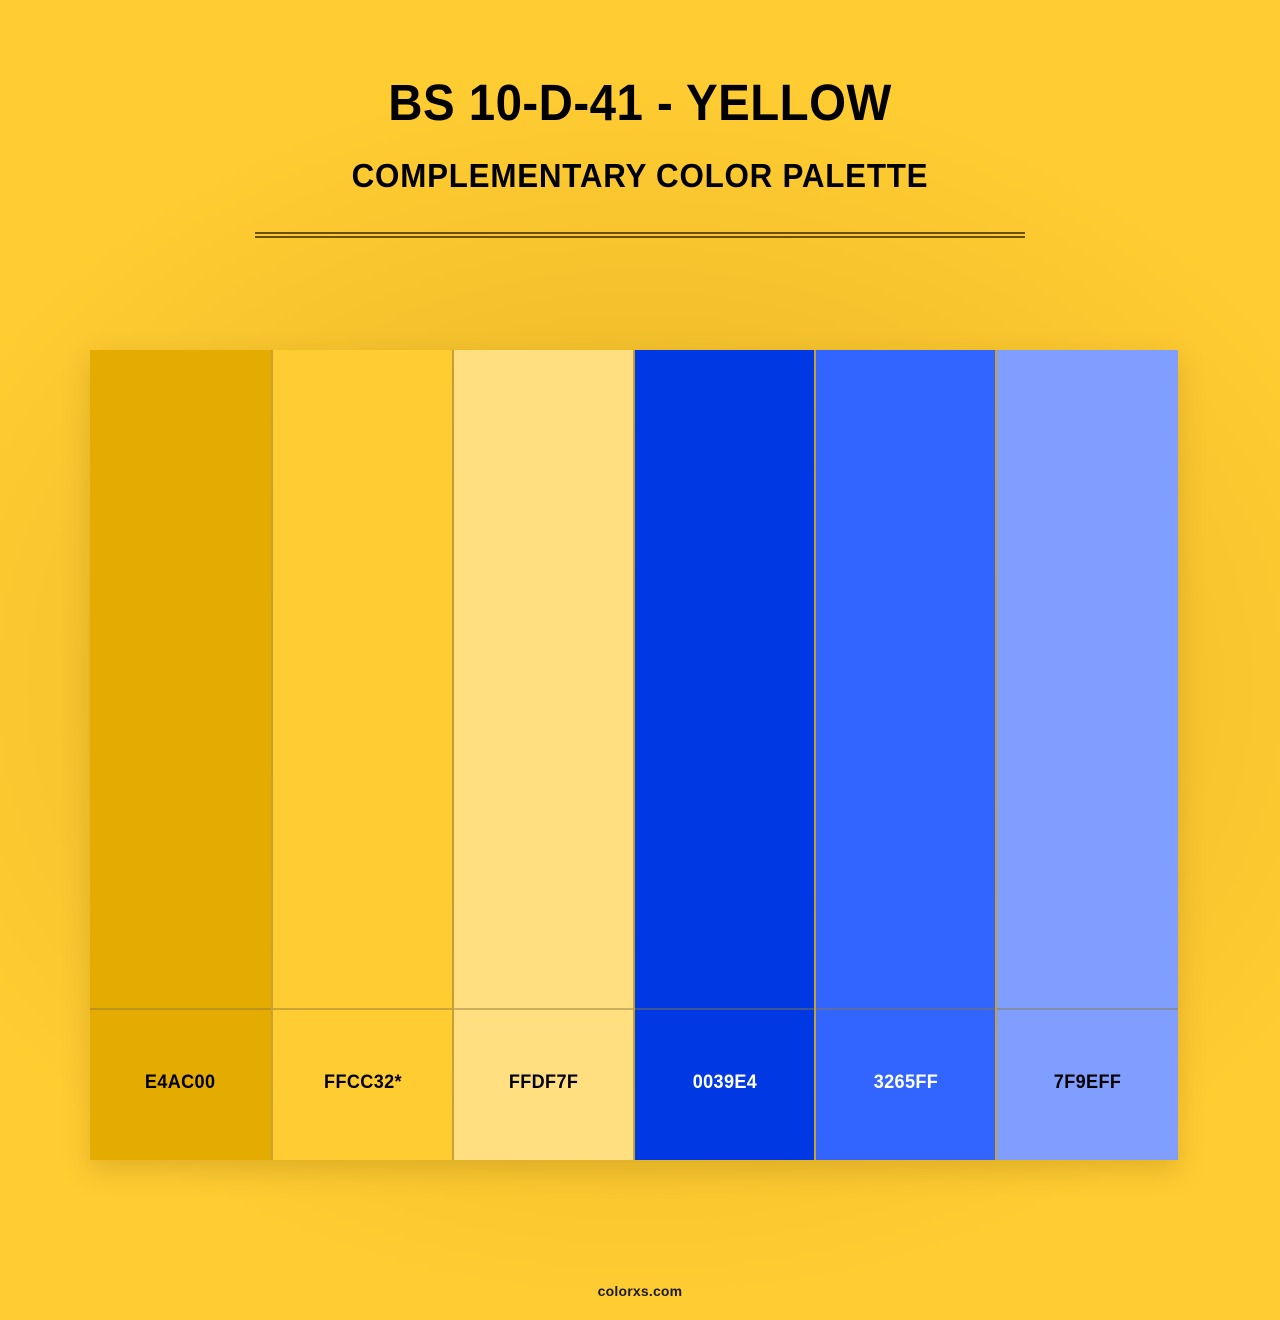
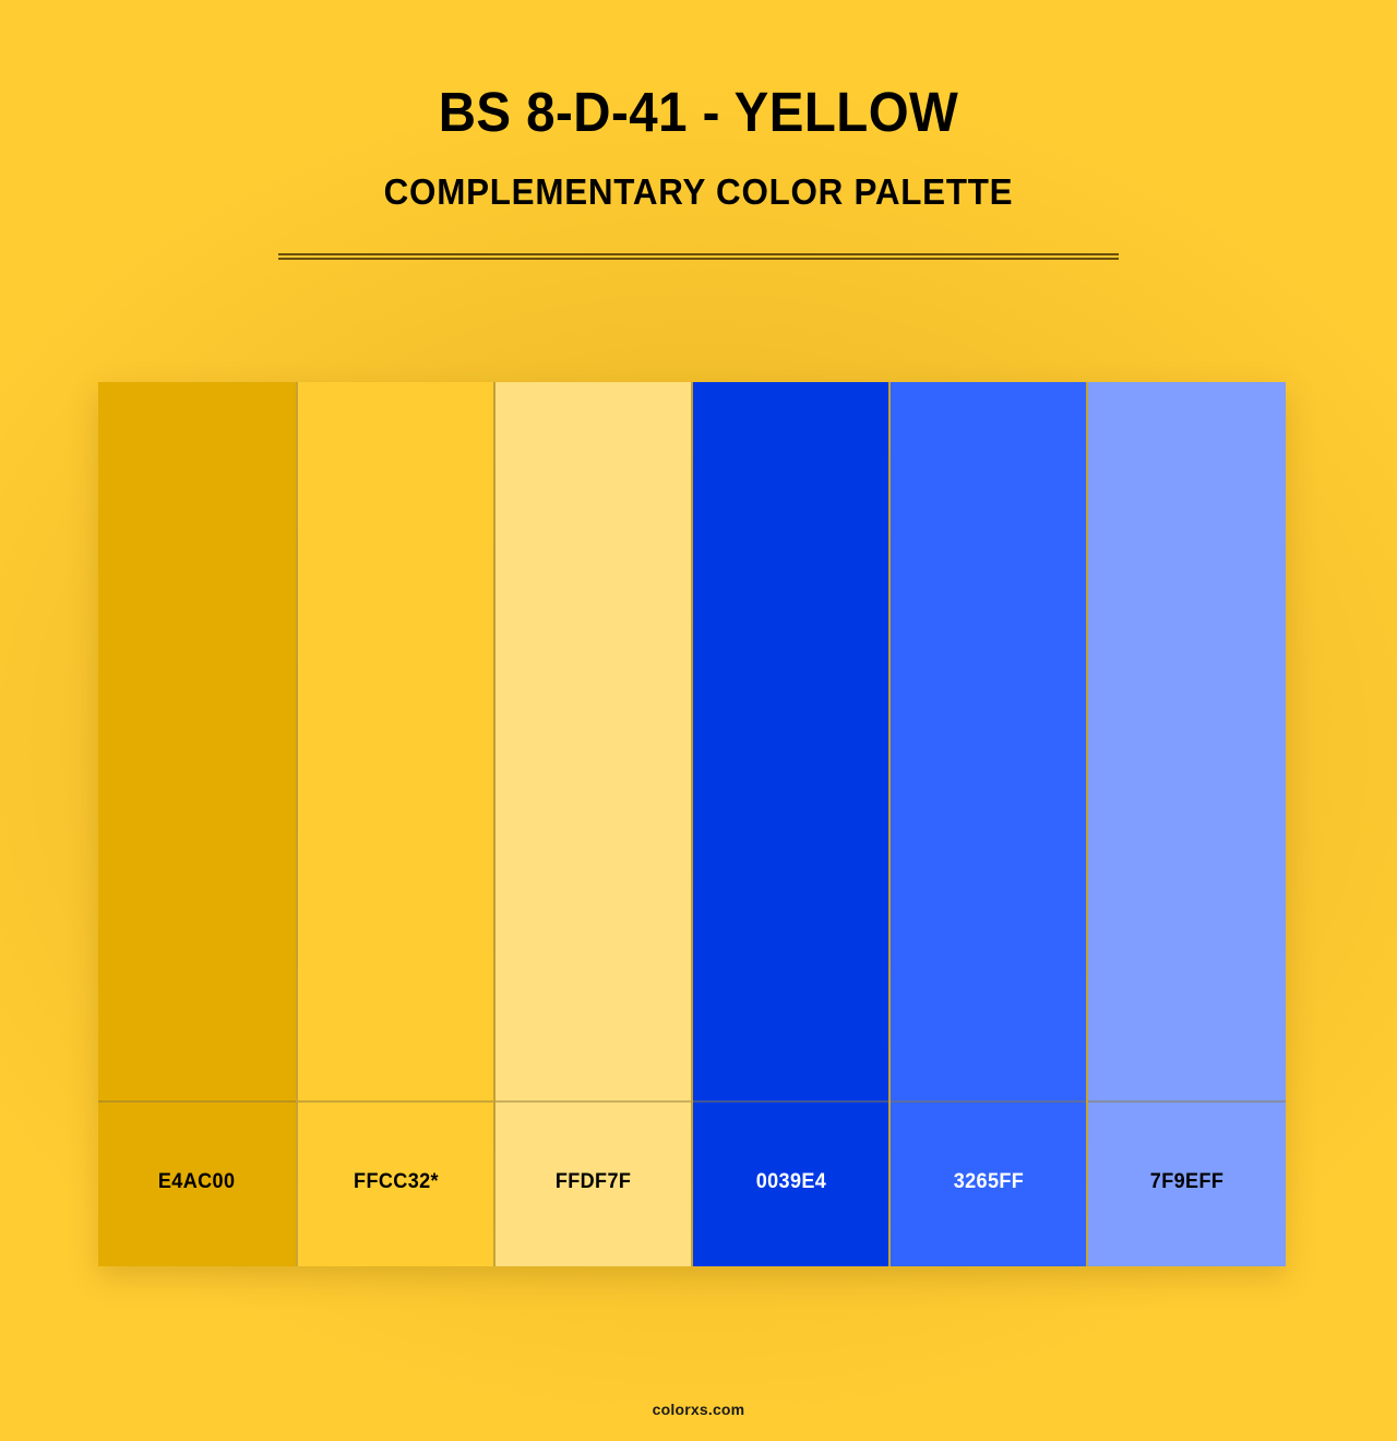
- BS 10-D-41 - YELLOW
+ BS 8-D-41 - YELLOW
  COMPLEMENTARY COLOR PALETTE
  E4AC00
  FFCC32*
  FFDF7F
  0039E4
  3265FF
  7F9EFF
  colorxs.com
